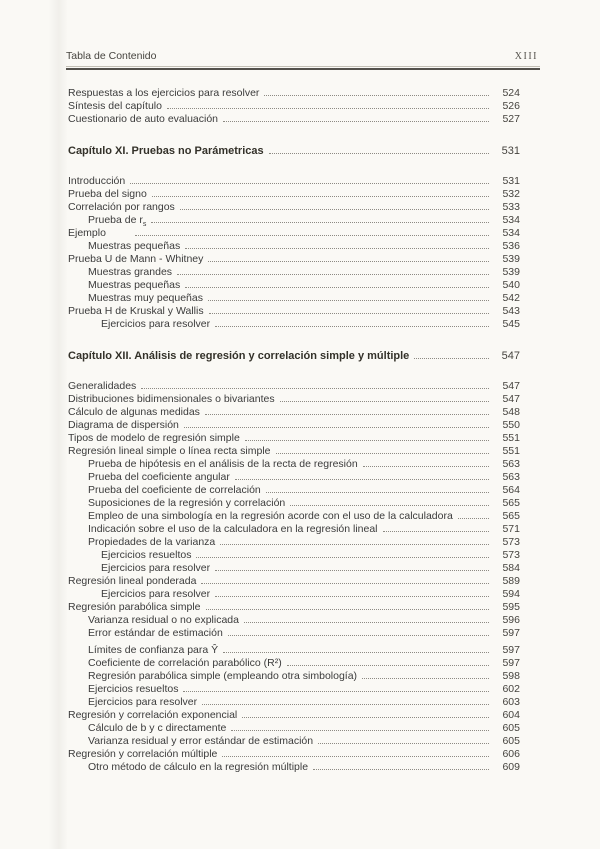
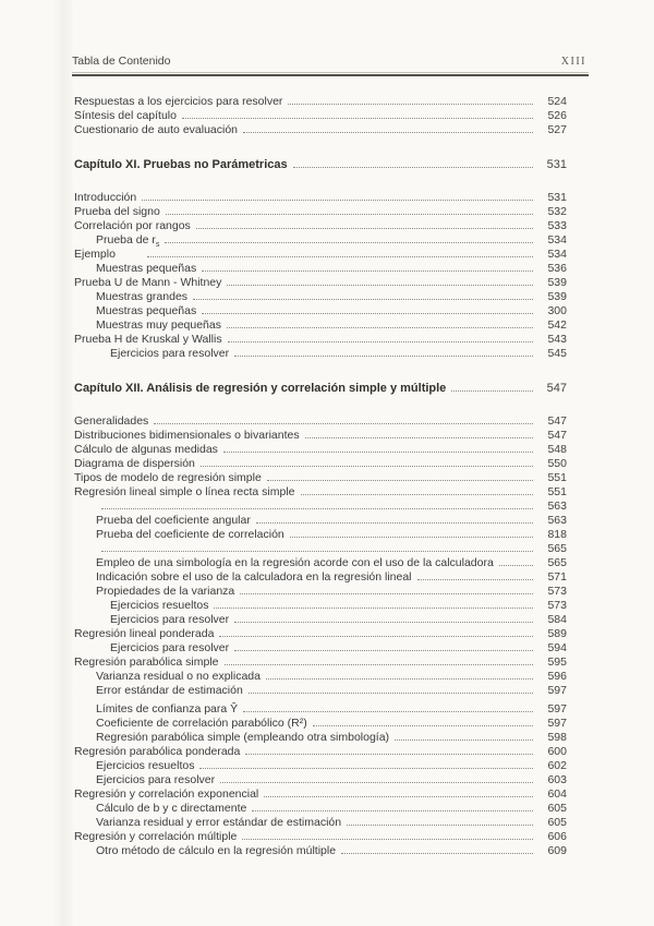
  Tabla de Contenido
  XIII
  Respuestas a los ejercicios para resolver
  524
  Síntesis del capítulo
  526
  Cuestionario de auto evaluación
  527
  Capítulo XI. Pruebas no Parámetricas
  531
  Introducción
  531
  Prueba del signo
  532
  Correlación por rangos
  533
  Prueba de r
  534
  Ejemplo
  534
  Muestras pequeñas
  536
  Prueba U de Mann - Whitney
  539
  Muestras grandes
  539
  Muestras pequeñas
- 540
+ 300
  Muestras muy pequeñas
  542
  Prueba H de Kruskal y Wallis
  543
  Ejercicios para resolver
  545
  Capítulo XII. Análisis de regresión y correlación simple y múltiple
  547
  Generalidades
  547
  Distribuciones bidimensionales o bivariantes
  547
  Cálculo de algunas medidas
  548
  Diagrama de dispersión
  550
  Tipos de modelo de regresión simple
  551
  Regresión lineal simple o línea recta simple
  551
- Prueba de hipótesis en el análisis de la recta de regresión
  563
  Prueba del coeficiente angular
  563
  Prueba del coeficiente de correlación
- 564
+ 818
- Suposiciones de la regresión y correlación
  565
  Empleo de una simbología en la regresión acorde con el uso de la calculadora
  565
  Indicación sobre el uso de la calculadora en la regresión lineal
  571
  Propiedades de la varianza
  573
  Ejercicios resueltos
  573
  Ejercicios para resolver
  584
  Regresión lineal ponderada
  589
  Ejercicios para resolver
  594
  Regresión parabólica simple
  595
  Varianza residual o no explicada
  596
  Error estándar de estimación
  597
  Límites de confianza para Ŷ
  597
  Coeficiente de correlación parabólico (R²)
  597
  Regresión parabólica simple (empleando otra simbología)
  598
+ Regresión parabólica ponderada
+ 600
  Ejercicios resueltos
  602
  Ejercicios para resolver
  603
  Regresión y correlación exponencial
  604
  Cálculo de b y c directamente
  605
  Varianza residual y error estándar de estimación
  605
  Regresión y correlación múltiple
  606
  Otro método de cálculo en la regresión múltiple
  609
